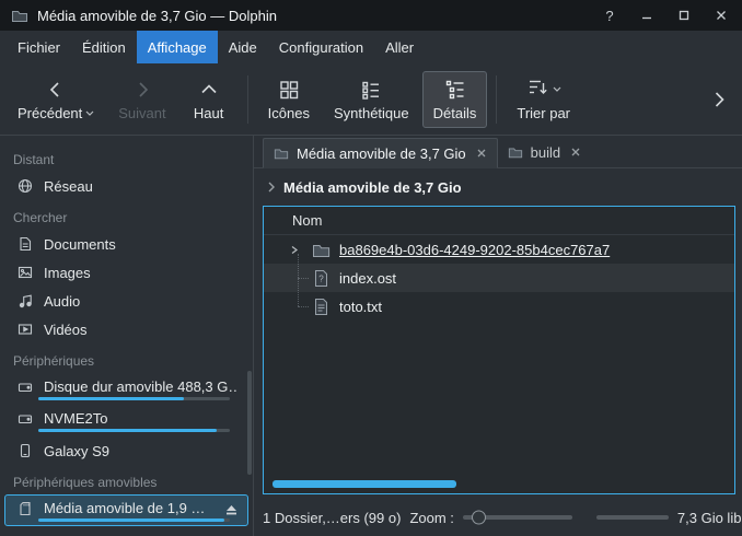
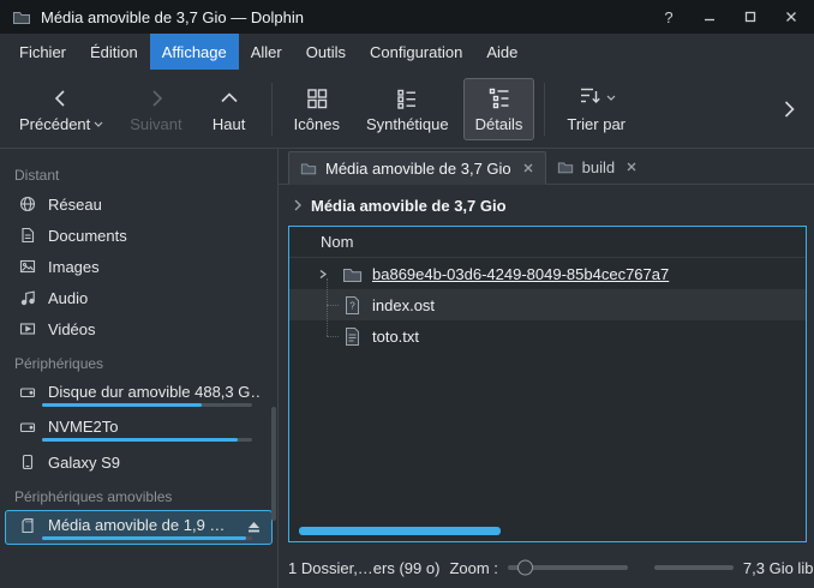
  Média amovible de 3,7 Gio — Dolphin
  ?
  Fichier
  Édition
  Affichage
- Aide
+ Aller
+ Outils
  Configuration
- Aller
+ Aide
  Précédent
  Suivant
  Haut
  Icônes
  Synthétique
  Détails
  Trier par
  Distant
  Réseau
- Chercher
  Documents
  Images
  Audio
  Vidéos
  Périphériques
  Disque dur amovible 488,3 G…
  NVME2To
  Galaxy S9
  Périphériques amovibles
  Média amovible de 1,9 …
  Média amovible de 3,7 Gio
  build
  Média amovible de 3,7 Gio
  Nom
- ba869e4b-03d6-4249-9202-85b4cec767a7
+ ba869e4b-03d6-4249-8049-85b4cec767a7
  ?
  index.ost
  toto.txt
  1 Dossier,…ers (99 o)
  Zoom :
